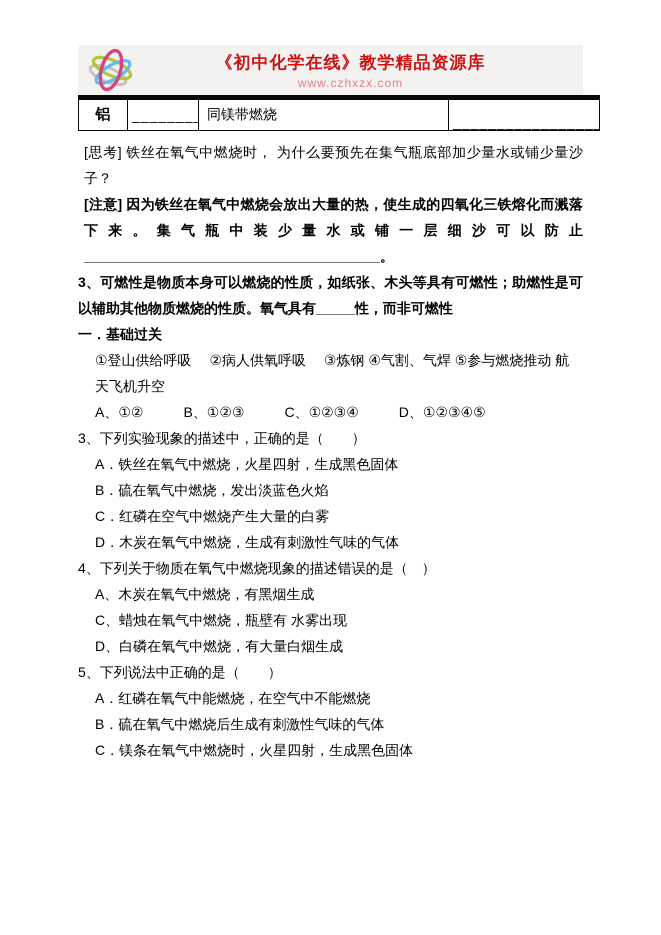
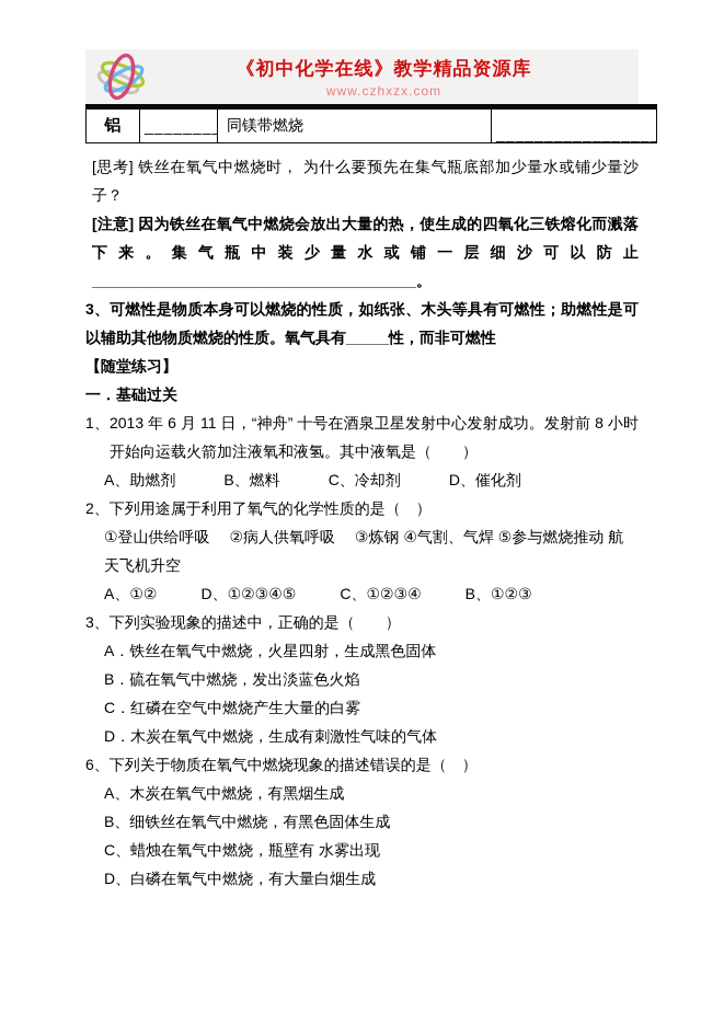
  《初中化学在线》教学精品资源库
  www.czhxzx.com
  铝	________	同镁带燃烧	_________________
  [思考] 铁丝在氧气中燃烧时， 为什么要预先在集气瓶底部加少量水或铺少量沙子？
  [注意] 因为铁丝在氧气中燃烧会放出大量的热，使生成的四氧化三铁熔化而溅落下来。集气瓶中装少量水或铺一层细沙可以防止______________________________________。
  3、可燃性是物质本身可以燃烧的性质，如纸张、木头等具有可燃性；助燃性是可以辅助其他物质燃烧的性质。氧气具有_____性，而非可燃性
+ 【随堂练习】
  一．基础过关
+ 1、2013 年 6 月 11 日，“神舟” 十号在酒泉卫星发射中心发射成功。发射前 8 小时开始向运载火箭加注液氧和液氢。其中液氧是（ ）
+ A、助燃剂
+ B、燃料
+ C、冷却剂
+ D、催化剂
+ 2、下列用途属于利用了氧气的化学性质的是（ ）
  ①登山供给呼吸 ②病人供氧呼吸 ③炼钢 ④气割、气焊 ⑤参与燃烧推动 航天飞机升空
  A、①②
- B、①②③
+ D、①②③④⑤
  C、①②③④
- D、①②③④⑤
+ B、①②③
  3、下列实验现象的描述中，正确的是（ ）
  A．铁丝在氧气中燃烧，火星四射，生成黑色固体
  B．硫在氧气中燃烧，发出淡蓝色火焰
  C．红磷在空气中燃烧产生大量的白雾
  D．木炭在氧气中燃烧，生成有刺激性气味的气体
- 4、下列关于物质在氧气中燃烧现象的描述错误的是（ ）
+ 6、下列关于物质在氧气中燃烧现象的描述错误的是（ ）
  A、木炭在氧气中燃烧，有黑烟生成
+ B、细铁丝在氧气中燃烧，有黑色固体生成
  C、蜡烛在氧气中燃烧，瓶壁有 水雾出现
  D、白磷在氧气中燃烧，有大量白烟生成
- 5、下列说法中正确的是（ ）
- A．红磷在氧气中能燃烧，在空气中不能燃烧
- B．硫在氧气中燃烧后生成有刺激性气味的气体
- C．镁条在氧气中燃烧时，火星四射，生成黑色固体
